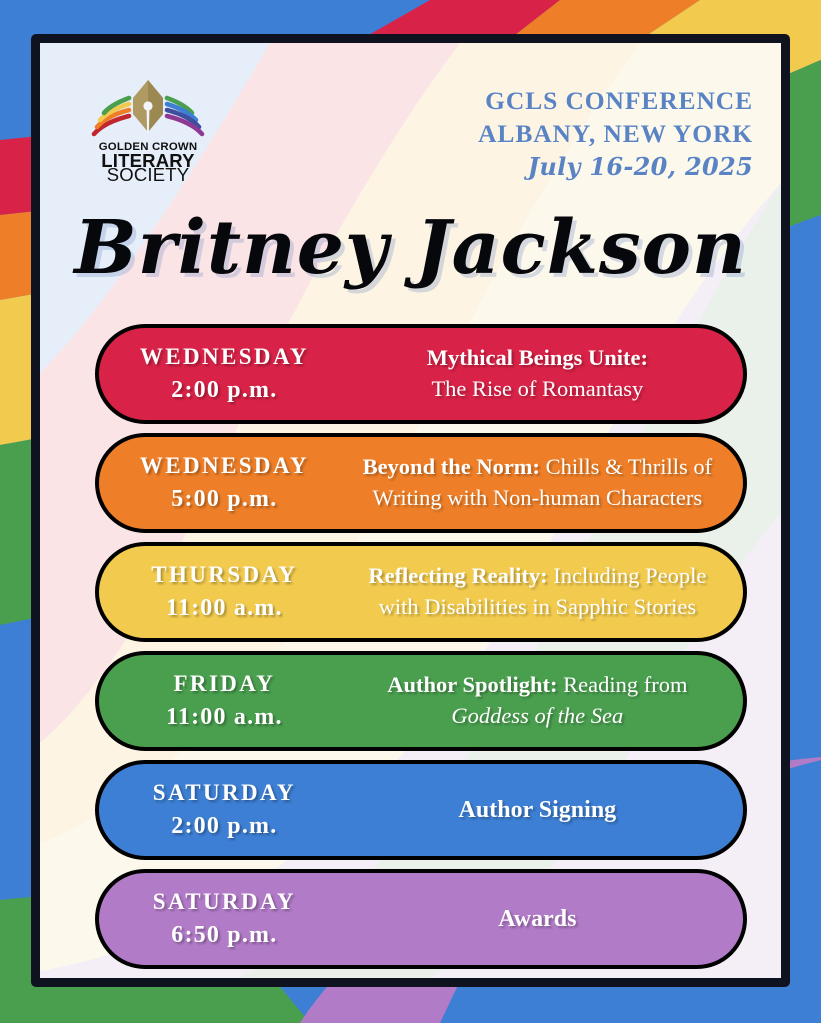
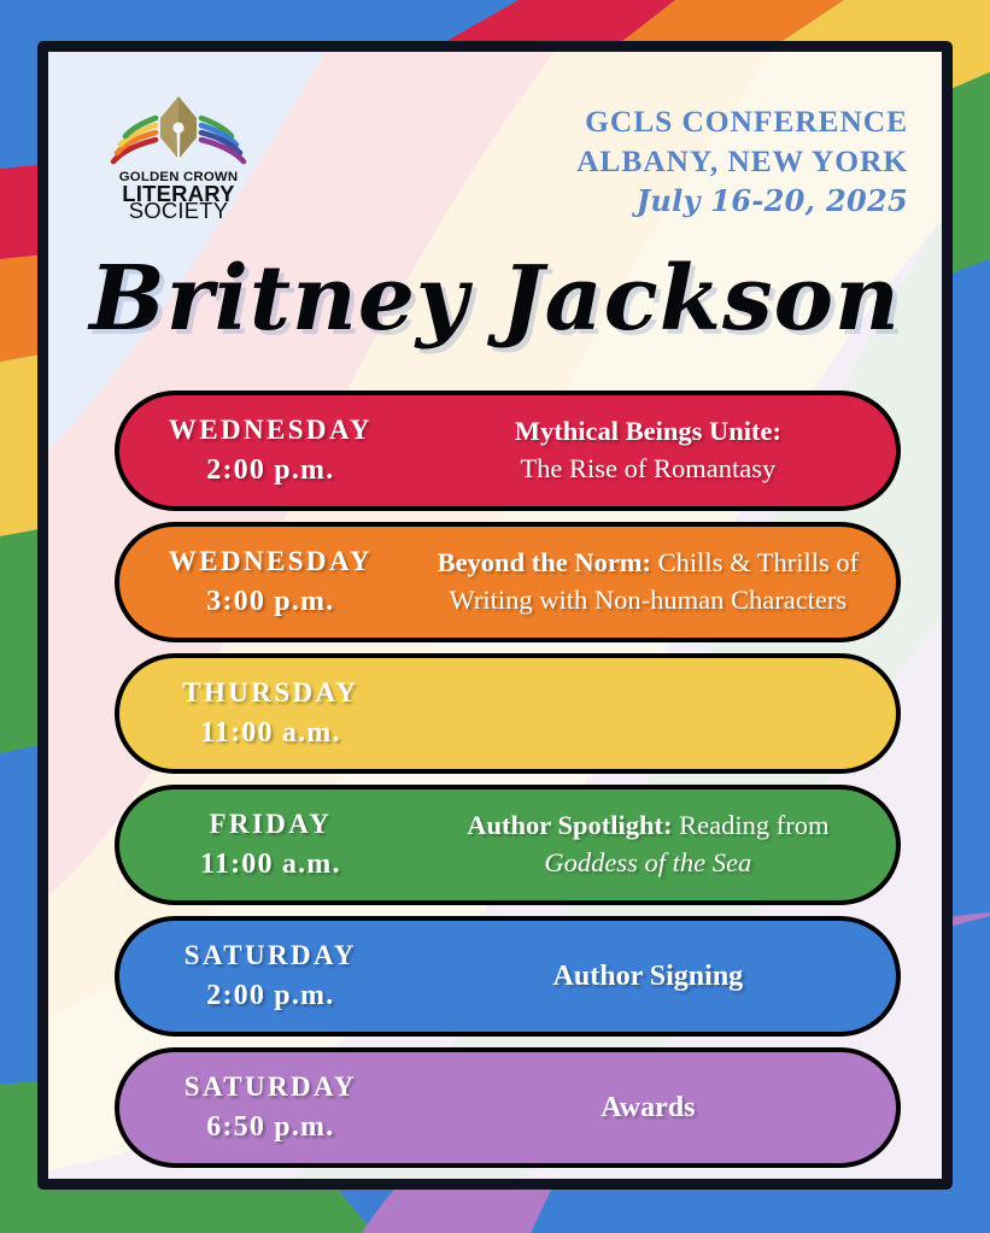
  GOLDEN CROWN
  LITERARY
  SOCIETY
  GCLS CONFERENCE
  ALBANY, NEW YORK
  July 16-20, 2025
  Britney Jackson
  WEDNESDAY
  2:00 p.m.
  Mythical Beings Unite:
  The Rise of Romantasy
  WEDNESDAY
- 5:00 p.m.
+ 3:00 p.m.
  Beyond the Norm: Chills & Thrills of Writing with Non-human Characters
  THURSDAY
  11:00 a.m.
- Reflecting Reality: Including People with Disabilities in Sapphic Stories
  FRIDAY
  11:00 a.m.
  Author Spotlight: Reading from Goddess of the Sea
  SATURDAY
  2:00 p.m.
  Author Signing
  SATURDAY
  6:50 p.m.
  Awards
